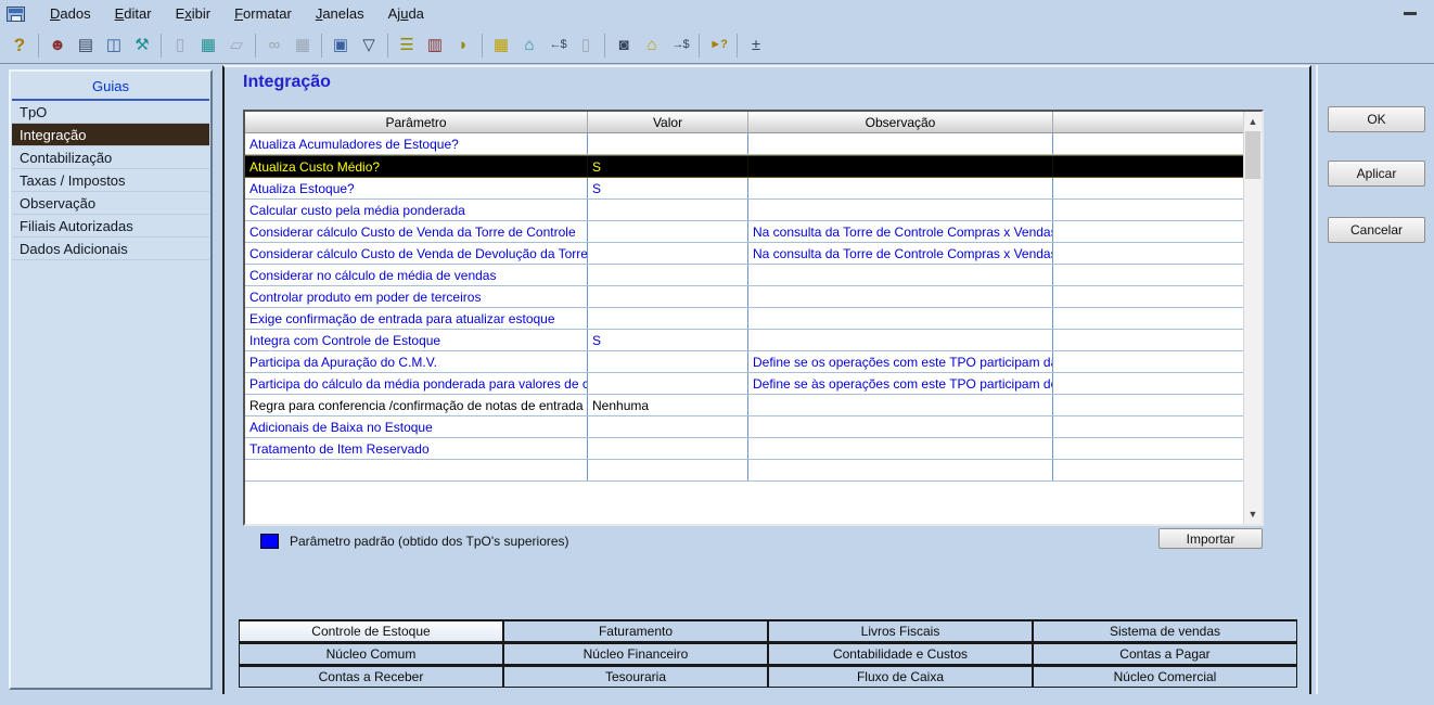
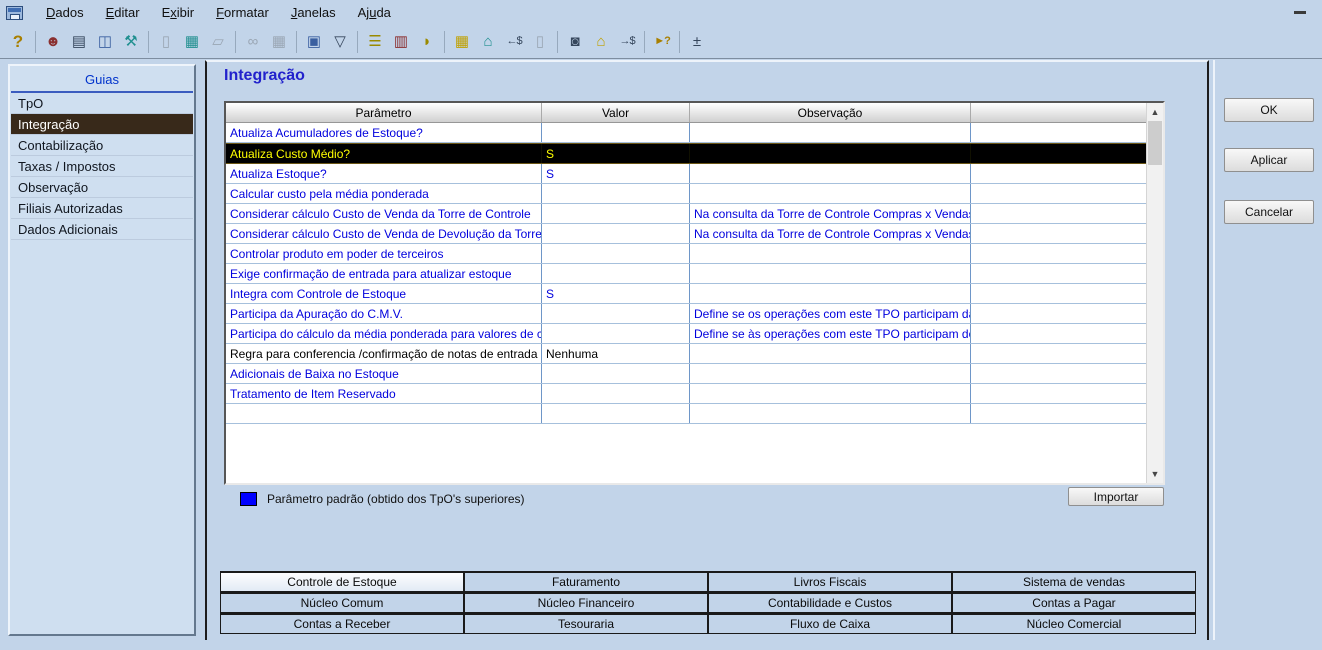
  Dados
  Editar
  Exibir
  Formatar
  Janelas
  Ajuda
  ?
  ☻
  ▤
  ◫
  ⚒
  ▯
  ▦
  ▱
  ∞
  ▦
  ▣
  ▽
  ☰
  ▥
  ◗
  ▦
  ⌂
  ←$
  ▯
  ◙
  ⌂
  →$
  ►?
  ±
  Guias
  TpO
  Integração
  Contabilização
  Taxas / Impostos
  Observação
  Filiais Autorizadas
  Dados Adicionais
  Integração
  Parâmetro
  Valor
  Observação
  Atualiza Acumuladores de Estoque?
  Atualiza Custo Médio?
  S
  Atualiza Estoque?
  S
  Calcular custo pela média ponderada
  Considerar cálculo Custo de Venda da Torre de Controle
  Na consulta da Torre de Controle Compras x Venda
  Considerar cálculo Custo de Venda de Devolução da Torre
  Na consulta da Torre de Controle Compras x Venda
- Considerar no cálculo de média de vendas
  Controlar produto em poder de terceiros
  Exige confirmação de entrada para atualizar estoque
  Integra com Controle de Estoque
  S
  Participa da Apuração do C.M.V.
  Define se os operações com este TPO participam d
  Participa do cálculo da média ponderada para valores de c
  Define se às operações com este TPO participam d
  Regra para conferencia /confirmação de notas de entrada
  Nenhuma
  Adicionais de Baixa no Estoque
  Tratamento de Item Reservado
  ▲
  ▼
  Parâmetro padrão (obtido dos TpO's superiores)
  Importar
  Controle de Estoque
  Faturamento
  Livros Fiscais
  Sistema de vendas
  Núcleo Comum
  Núcleo Financeiro
  Contabilidade e Custos
  Contas a Pagar
  Contas a Receber
  Tesouraria
  Fluxo de Caixa
  Núcleo Comercial
  OK
  Aplicar
  Cancelar
